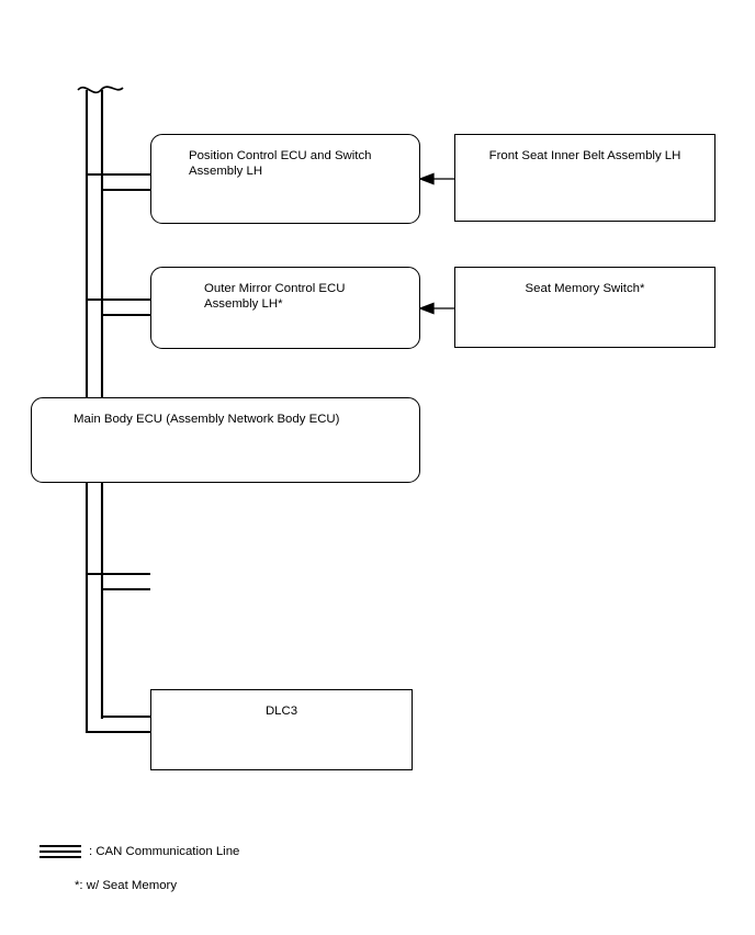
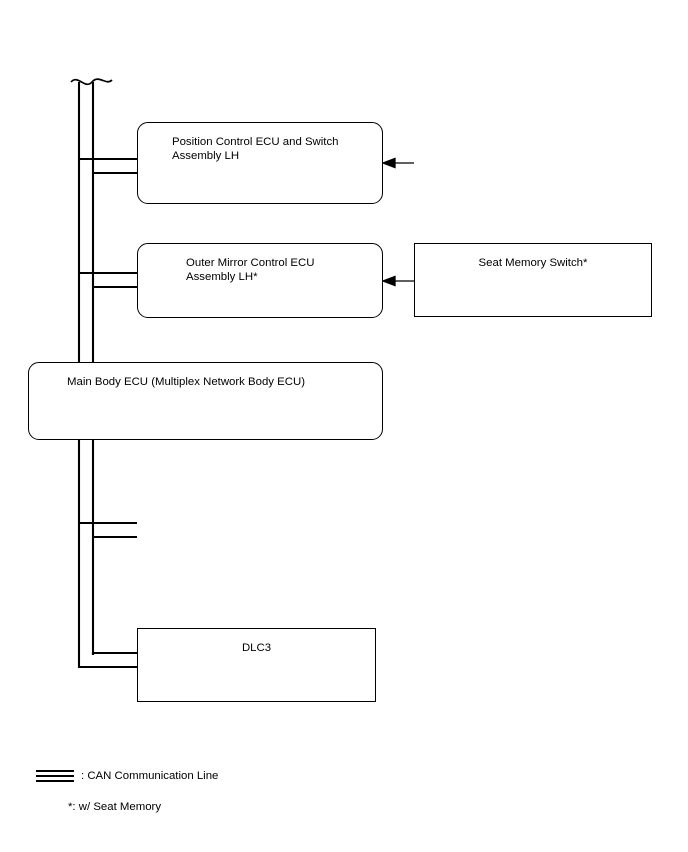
  Position Control ECU and Switch
  Assembly LH
- Front Seat Inner Belt Assembly LH
  Outer Mirror Control ECU
  Assembly LH*
  Seat Memory Switch*
- Main Body ECU (Assembly Network Body ECU)
+ Main Body ECU (Multiplex Network Body ECU)
  DLC3
  : CAN Communication Line
  *: w/ Seat Memory
